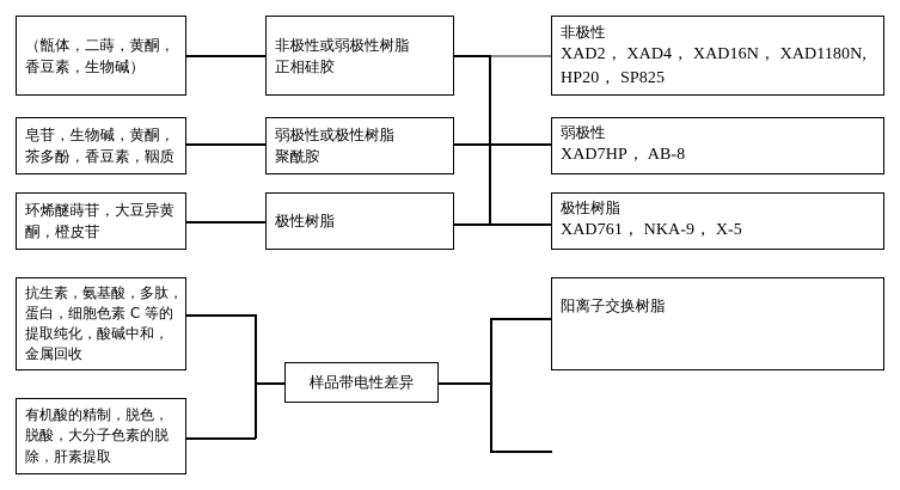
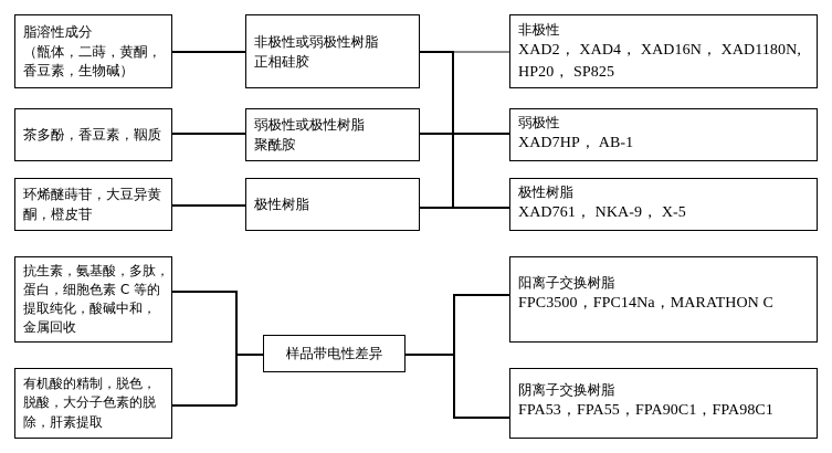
+ 脂溶性成分
  （甑体，二蒔，黄酮，
  香豆素，生物碱）
  非极性或弱极性树脂
  正相硅胶
  非极性
  XAD2， XAD4， XAD16N， XAD1180N,
  HP20， SP825
- 皂苷，生物碱，黄酮，
  茶多酚，香豆素，鞇质
  弱极性或极性树脂
  聚酰胺
  弱极性
- XAD7HP， AB-8
+ XAD7HP， AB-1
  环烯醚蒔苷，大豆异黄
  酮，橙皮苷
  极性树脂
  极性树脂
  XAD761， NKA-9， X-5
  抗生素，氨基酸，多肽，
  蛋白，细胞色素 C 等的
  提取纯化，酸碱中和，
  金属回收
  有机酸的精制，脱色，
  脱酸，大分子色素的脱
  除，肝素提取
  样品带电性差异
  阳离子交换树脂
+ FPC3500，FPC14Na，MARATHON C
+ 阴离子交换树脂
+ FPA53，FPA55，FPA90C1，FPA98C1
